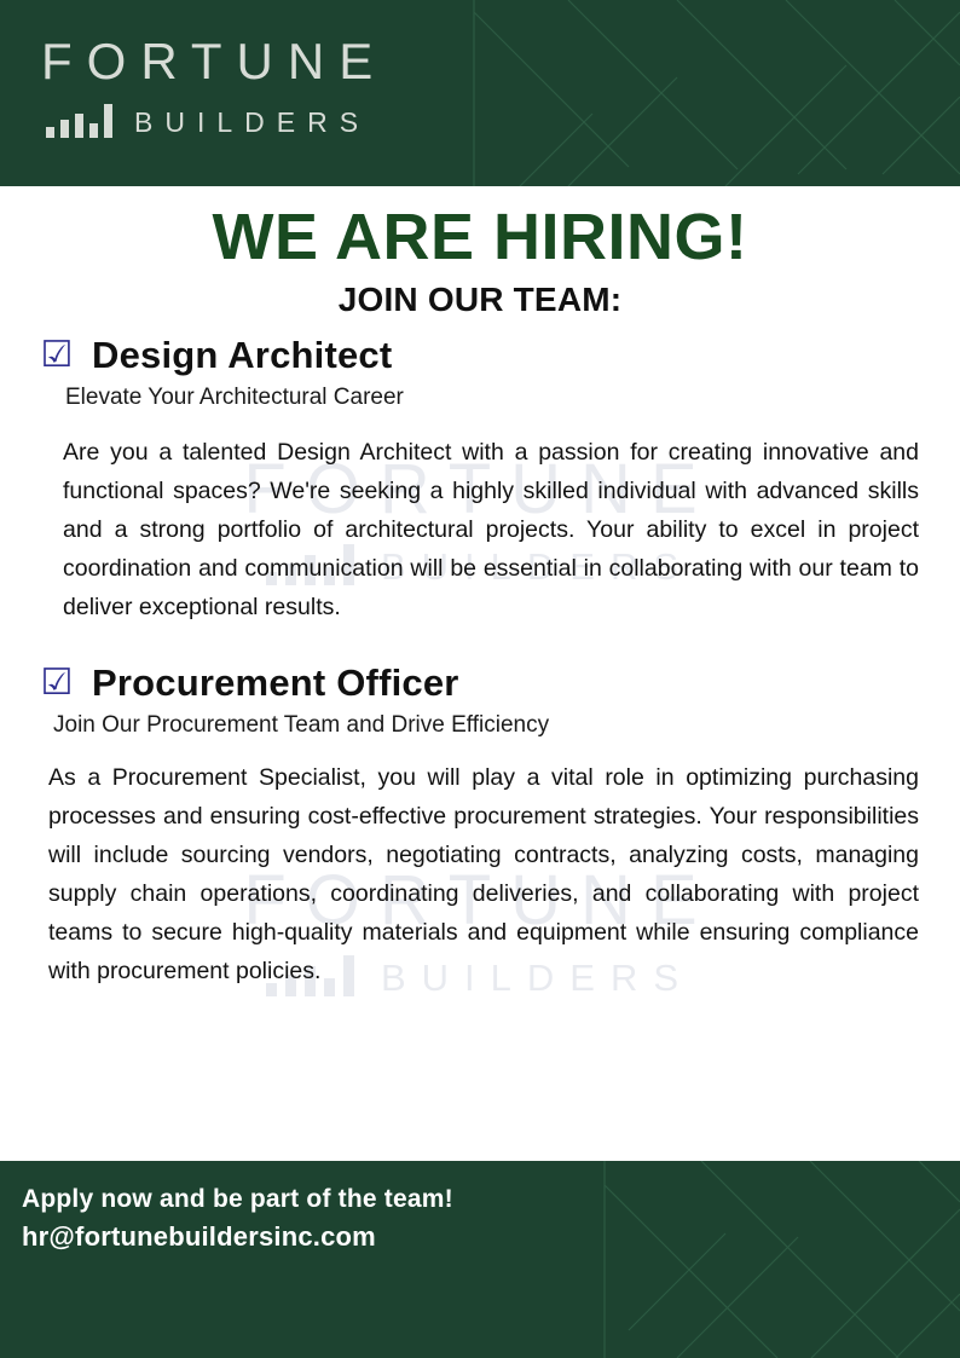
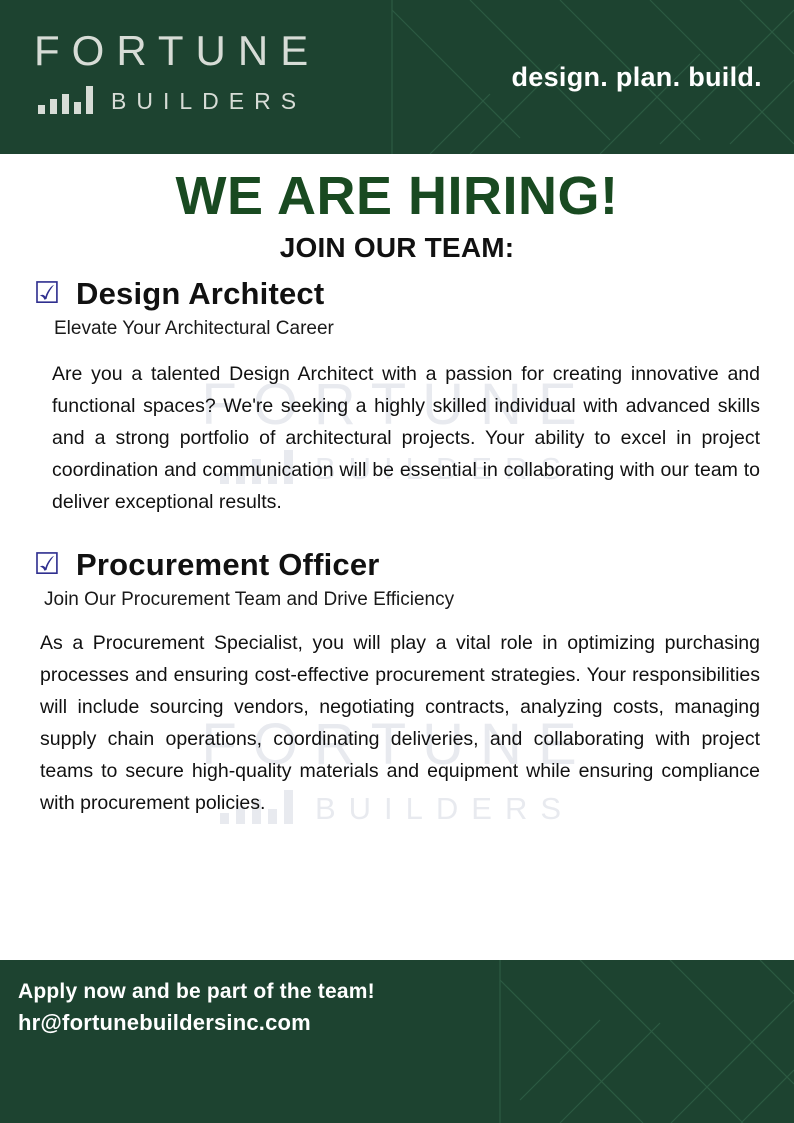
  FORTUNE
  BUILDERS
+ design. plan. build.
  FORTUNE
  BUILDERS
  FORTUNE
  WE ARE HIRING!
  JOIN OUR TEAM:
  ☑
  Design Architect
  Elevate Your Architectural Career
  Are you a talented Design Architect with a passion for creating innovative and functional spaces? We're seeking a highly skilled individual with advanced skills and a strong portfolio of architectural projects. Your ability to excel in project coordination and communication will be essential in collaborating with our team to deliver exceptional results.
  ☑
  Procurement Officer
  Join Our Procurement Team and Drive Efficiency
  As a Procurement Specialist, you will play a vital role in optimizing purchasing processes and ensuring cost-effective procurement strategies. Your responsibilities will include sourcing vendors, negotiating contracts, analyzing costs, managing supply chain operations, coordinating deliveries, and collaborating with project teams to secure high-quality materials and equipment while ensuring compliance with procurement policies.
  Apply now and be part of the team!
  hr@fortunebuildersinc.com
